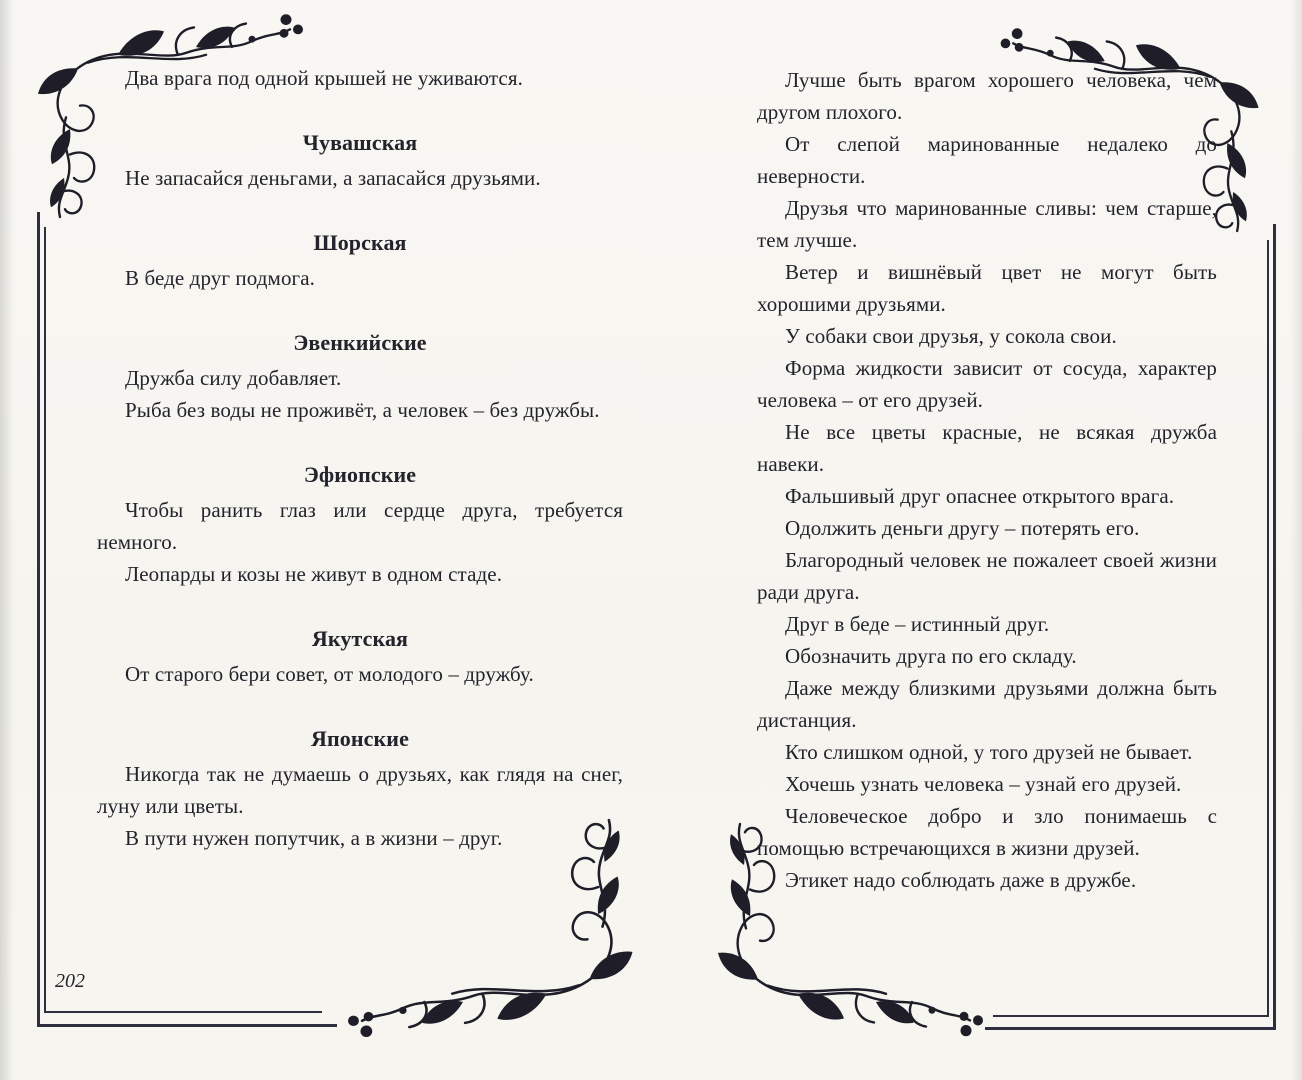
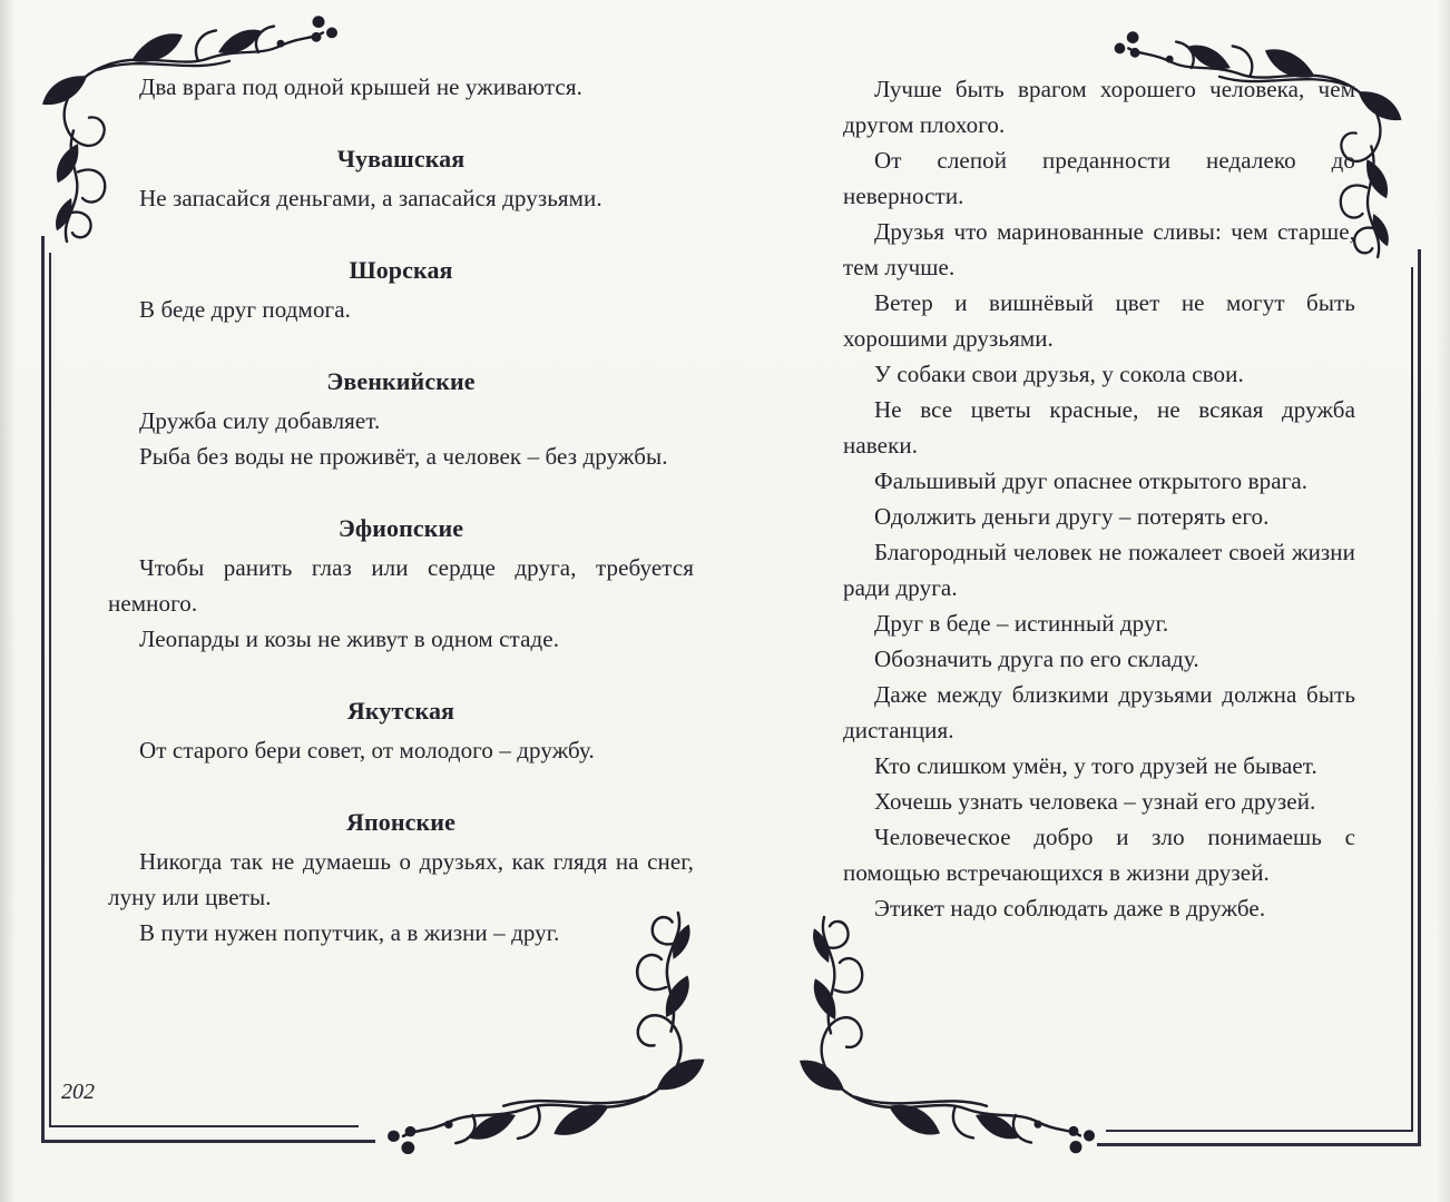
  Два врага под одной крышей не уживаются.
  Чувашская
  Не запасайся деньгами, а запасайся друзьями.
  Шорская
  В беде друг подмога.
  Эвенкийские
  Дружба силу добавляет.
  Рыба без воды не проживёт, а человек – без дружбы.
  Эфиопские
  Чтобы ранить глаз или сердце друга, требуется немного.
  Леопарды и козы не живут в одном стаде.
  Якутская
  От старого бери совет, от молодого – дружбу.
  Японские
  Никогда так не думаешь о друзьях, как глядя на снег, луну или цветы.
  В пути нужен попутчик, а в жизни – друг.
  Лучше быть врагом хорошего человека, чем другом плохого.
- От слепой маринованные недалеко до неверности.
+ От слепой преданности недалеко до неверности.
  Друзья что маринованные сливы: чем старше, тем лучше.
  Ветер и вишнёвый цвет не могут быть хорошими друзьями.
  У собаки свои друзья, у сокола свои.
- Форма жидкости зависит от сосуда, характер человека – от его друзей.
  Не все цветы красные, не всякая дружба навеки.
  Фальшивый друг опаснее открытого врага.
  Одолжить деньги другу – потерять его.
  Благородный человек не пожалеет своей жизни ради друга.
  Друг в беде – истинный друг.
  Обозначить друга по его складу.
  Даже между близкими друзьями должна быть дистанция.
- Кто слишком одной, у того друзей не бывает.
+ Кто слишком умён, у того друзей не бывает.
  Хочешь узнать человека – узнай его друзей.
  Человеческое добро и зло понимаешь с помощью встречающихся в жизни друзей.
  Этикет надо соблюдать даже в дружбе.
  202
